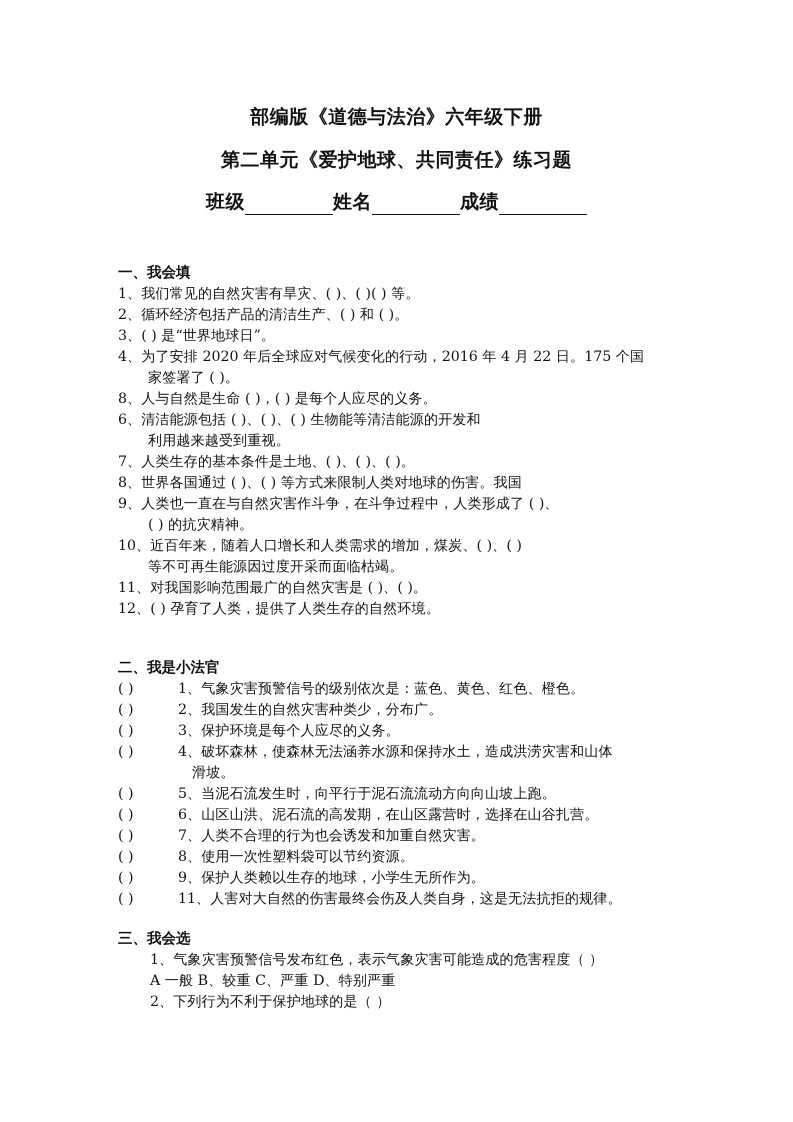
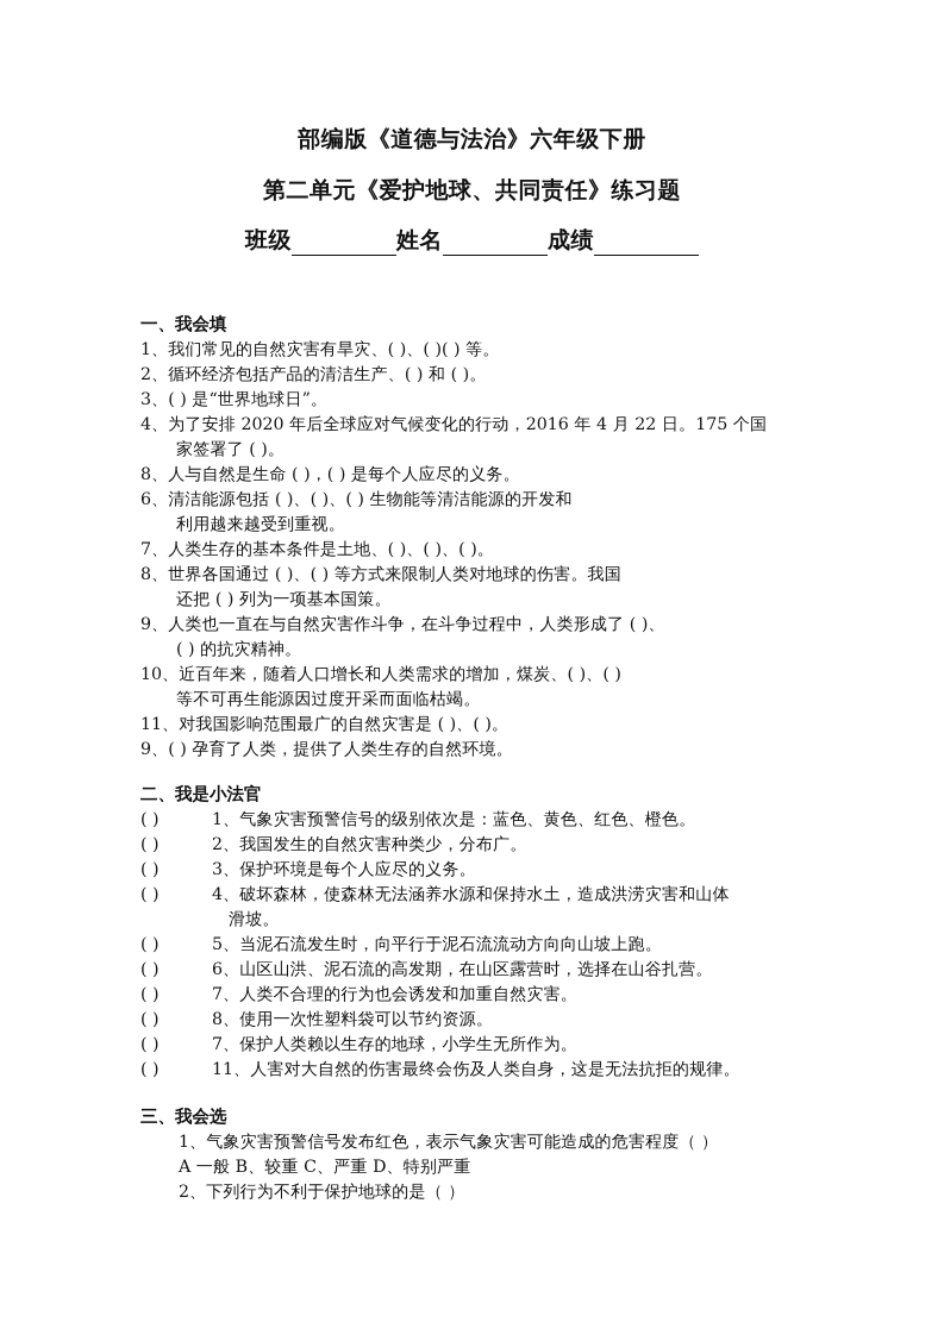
  部编版《道德与法治》六年级下册
  第二单元《爱护地球、共同责任》练习题
  班级 姓名 成绩
  一、我会填
  1、我们常见的自然灾害有旱灾、( )、( )( ) 等。
  2、循环经济包括产品的清洁生产、( ) 和 ( )。
  3、( ) 是“世界地球日”。
  4、为了安排 2020 年后全球应对气候变化的行动，2016 年 4 月 22 日。175 个国
  家签署了 ( )。
  8、人与自然是生命 ( )，( ) 是每个人应尽的义务。
  6、清洁能源包括 ( )、( )、( ) 生物能等清洁能源的开发和
  利用越来越受到重视。
  7、人类生存的基本条件是土地、( )、( )、( )。
  8、世界各国通过 ( )、( ) 等方式来限制人类对地球的伤害。我国
+ 还把 ( ) 列为一项基本国策。
  9、人类也一直在与自然灾害作斗争，在斗争过程中，人类形成了 ( )、
  ( ) 的抗灾精神。
  10、近百年来，随着人口增长和人类需求的增加，煤炭、( )、( )
  等不可再生能源因过度开采而面临枯竭。
  11、对我国影响范围最广的自然灾害是 ( )、( )。
- 12、( ) 孕育了人类，提供了人类生存的自然环境。
+ 9、( ) 孕育了人类，提供了人类生存的自然环境。
  二、我是小法官
  ( )
  1、气象灾害预警信号的级别依次是：蓝色、黄色、红色、橙色。
  ( )
  2、我国发生的自然灾害种类少，分布广。
  ( )
  3、保护环境是每个人应尽的义务。
  ( )
  4、破坏森林，使森林无法涵养水源和保持水土，造成洪涝灾害和山体
  滑坡。
  ( )
  5、当泥石流发生时，向平行于泥石流流动方向向山坡上跑。
  ( )
  6、山区山洪、泥石流的高发期，在山区露营时，选择在山谷扎营。
  ( )
  7、人类不合理的行为也会诱发和加重自然灾害。
  ( )
  8、使用一次性塑料袋可以节约资源。
  ( )
- 9、保护人类赖以生存的地球，小学生无所作为。
+ 7、保护人类赖以生存的地球，小学生无所作为。
  ( )
  11、人害对大自然的伤害最终会伤及人类自身，这是无法抗拒的规律。
  三、我会选
  1、气象灾害预警信号发布红色，表示气象灾害可能造成的危害程度（ ）
  A 一般 B、较重 C、严重 D、特别严重
  2、下列行为不利于保护地球的是（ ）
